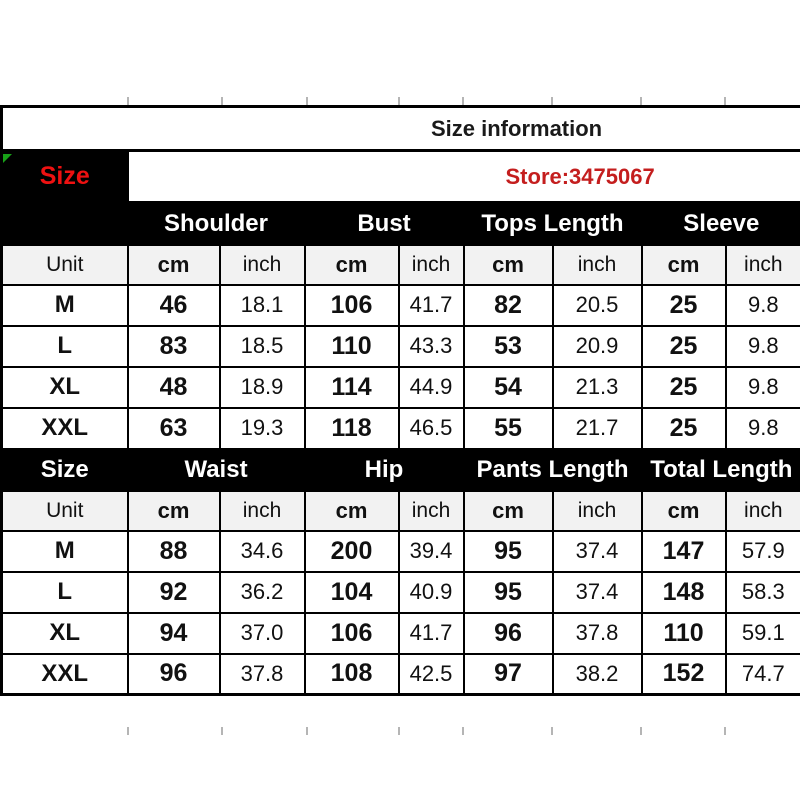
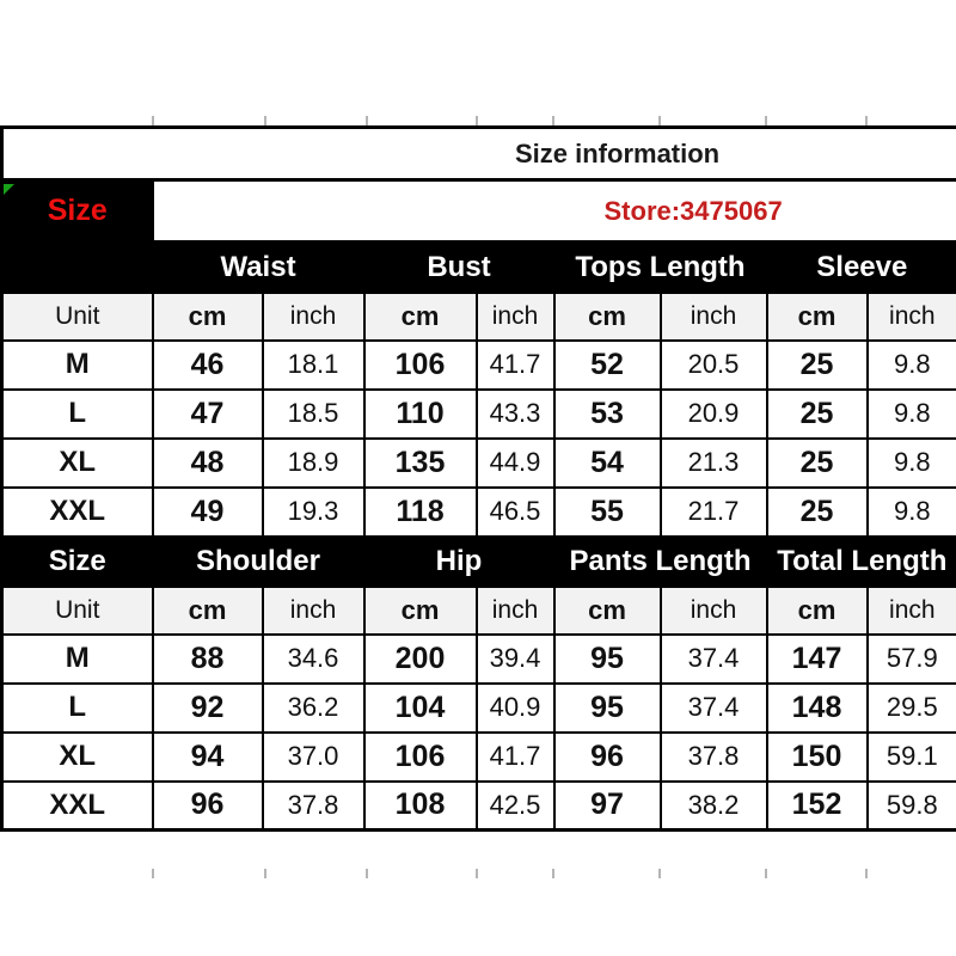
  Size information
  Size	Store:3475067
- 	Shoulder	Bust	Tops Length	Sleeve
+ 	Waist	Bust	Tops Length	Sleeve
  Unit	cm	inch	cm	inch	cm	inch	cm	inch
- M	46	18.1	106	41.7	82	20.5	25	9.8
+ M	46	18.1	106	41.7	52	20.5	25	9.8
- L	83	18.5	110	43.3	53	20.9	25	9.8
+ L	47	18.5	110	43.3	53	20.9	25	9.8
- XL	48	18.9	114	44.9	54	21.3	25	9.8
+ XL	48	18.9	135	44.9	54	21.3	25	9.8
- XXL	63	19.3	118	46.5	55	21.7	25	9.8
+ XXL	49	19.3	118	46.5	55	21.7	25	9.8
- Size	Waist	Hip	Pants Length	Total Length
+ Size	Shoulder	Hip	Pants Length	Total Length
  Unit	cm	inch	cm	inch	cm	inch	cm	inch
  M	88	34.6	200	39.4	95	37.4	147	57.9
- L	92	36.2	104	40.9	95	37.4	148	58.3
+ L	92	36.2	104	40.9	95	37.4	148	29.5
- XL	94	37.0	106	41.7	96	37.8	110	59.1
+ XL	94	37.0	106	41.7	96	37.8	150	59.1
- XXL	96	37.8	108	42.5	97	38.2	152	74.7
+ XXL	96	37.8	108	42.5	97	38.2	152	59.8
